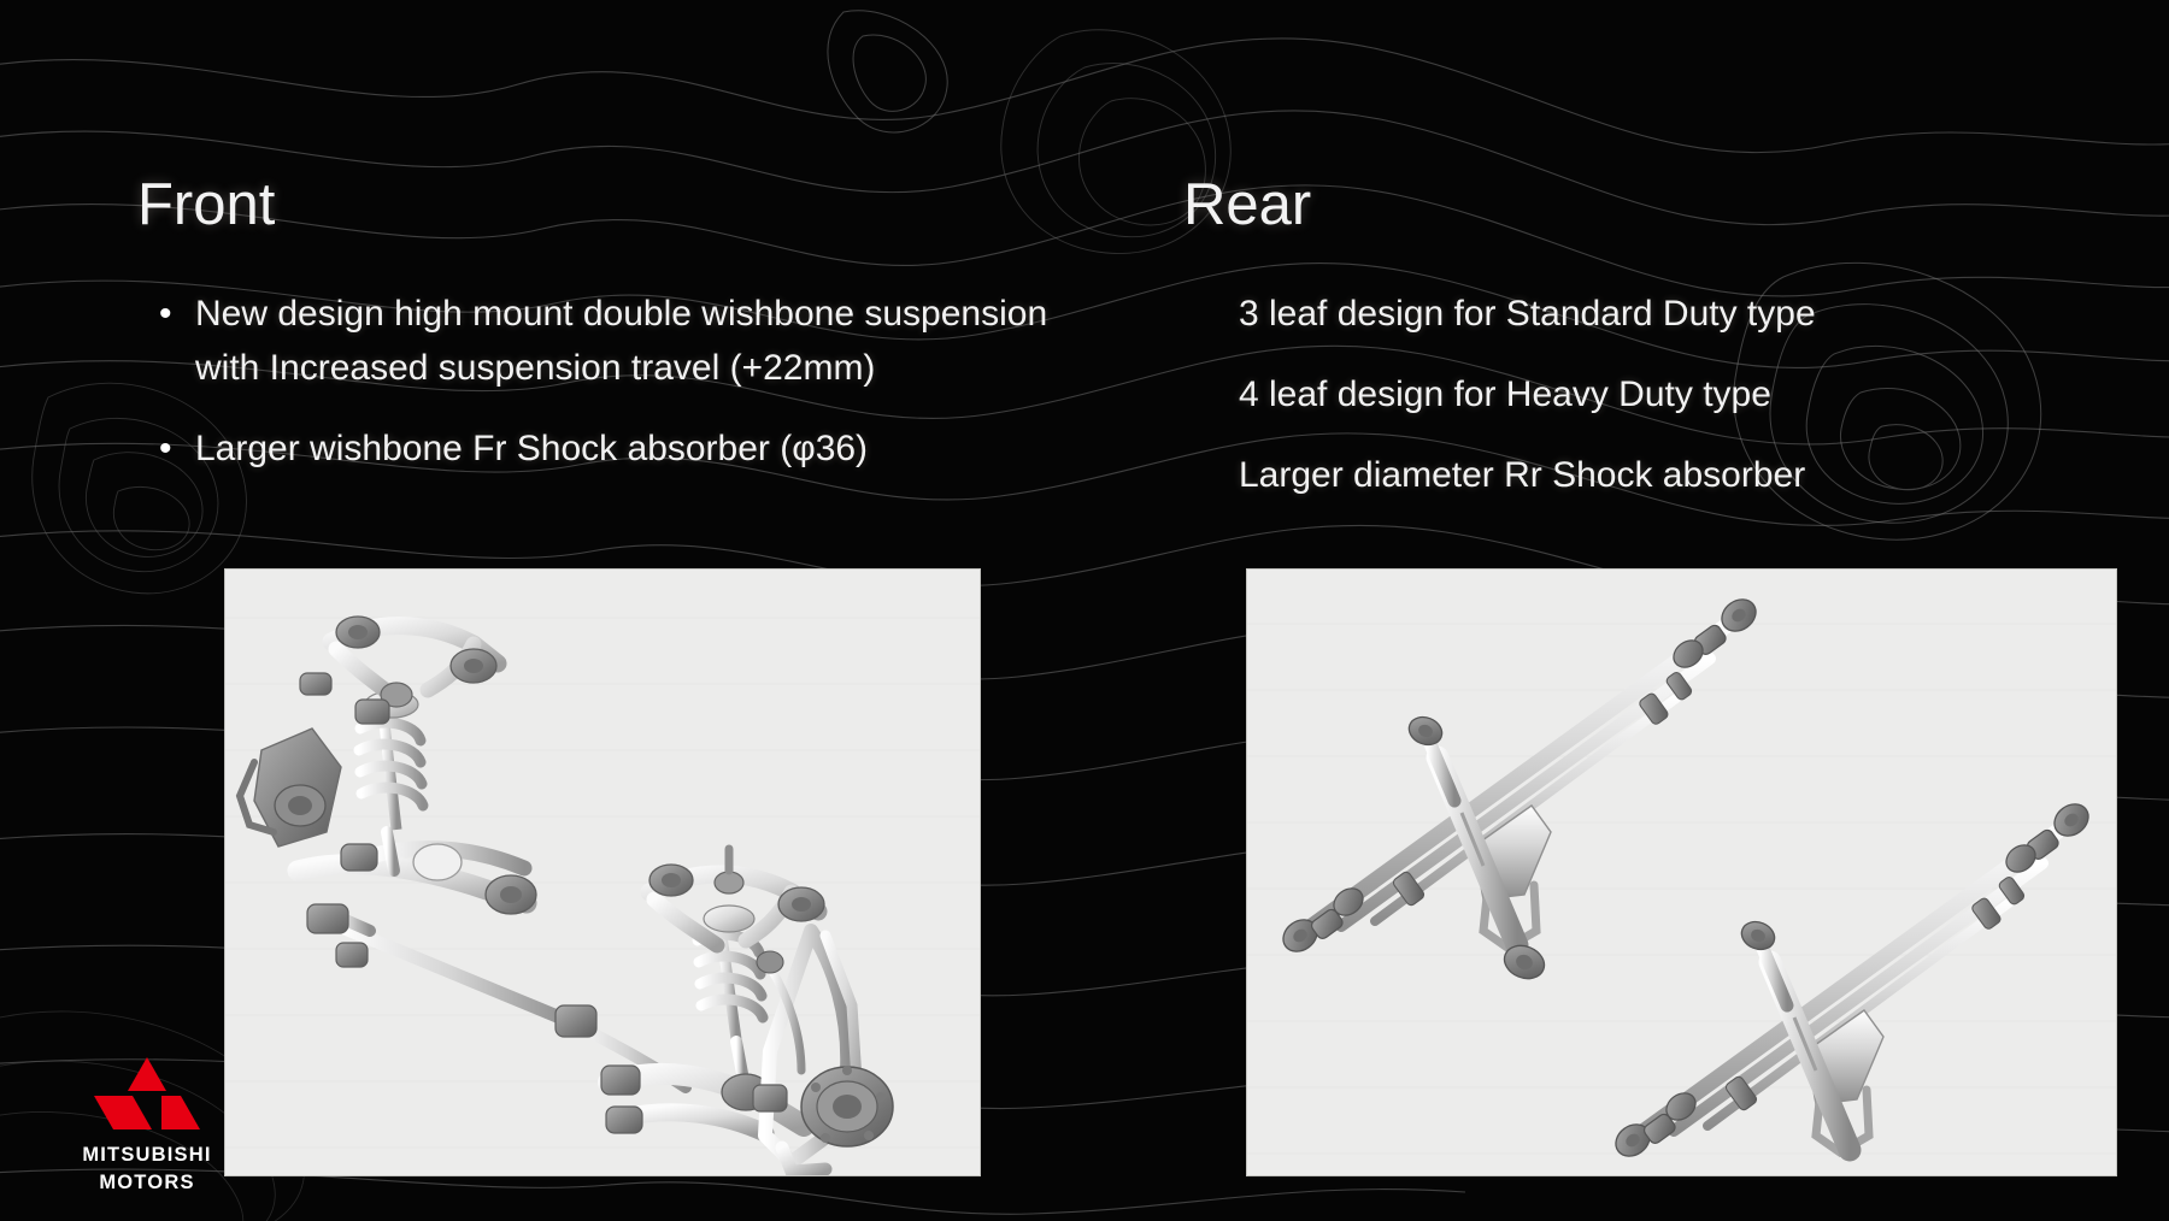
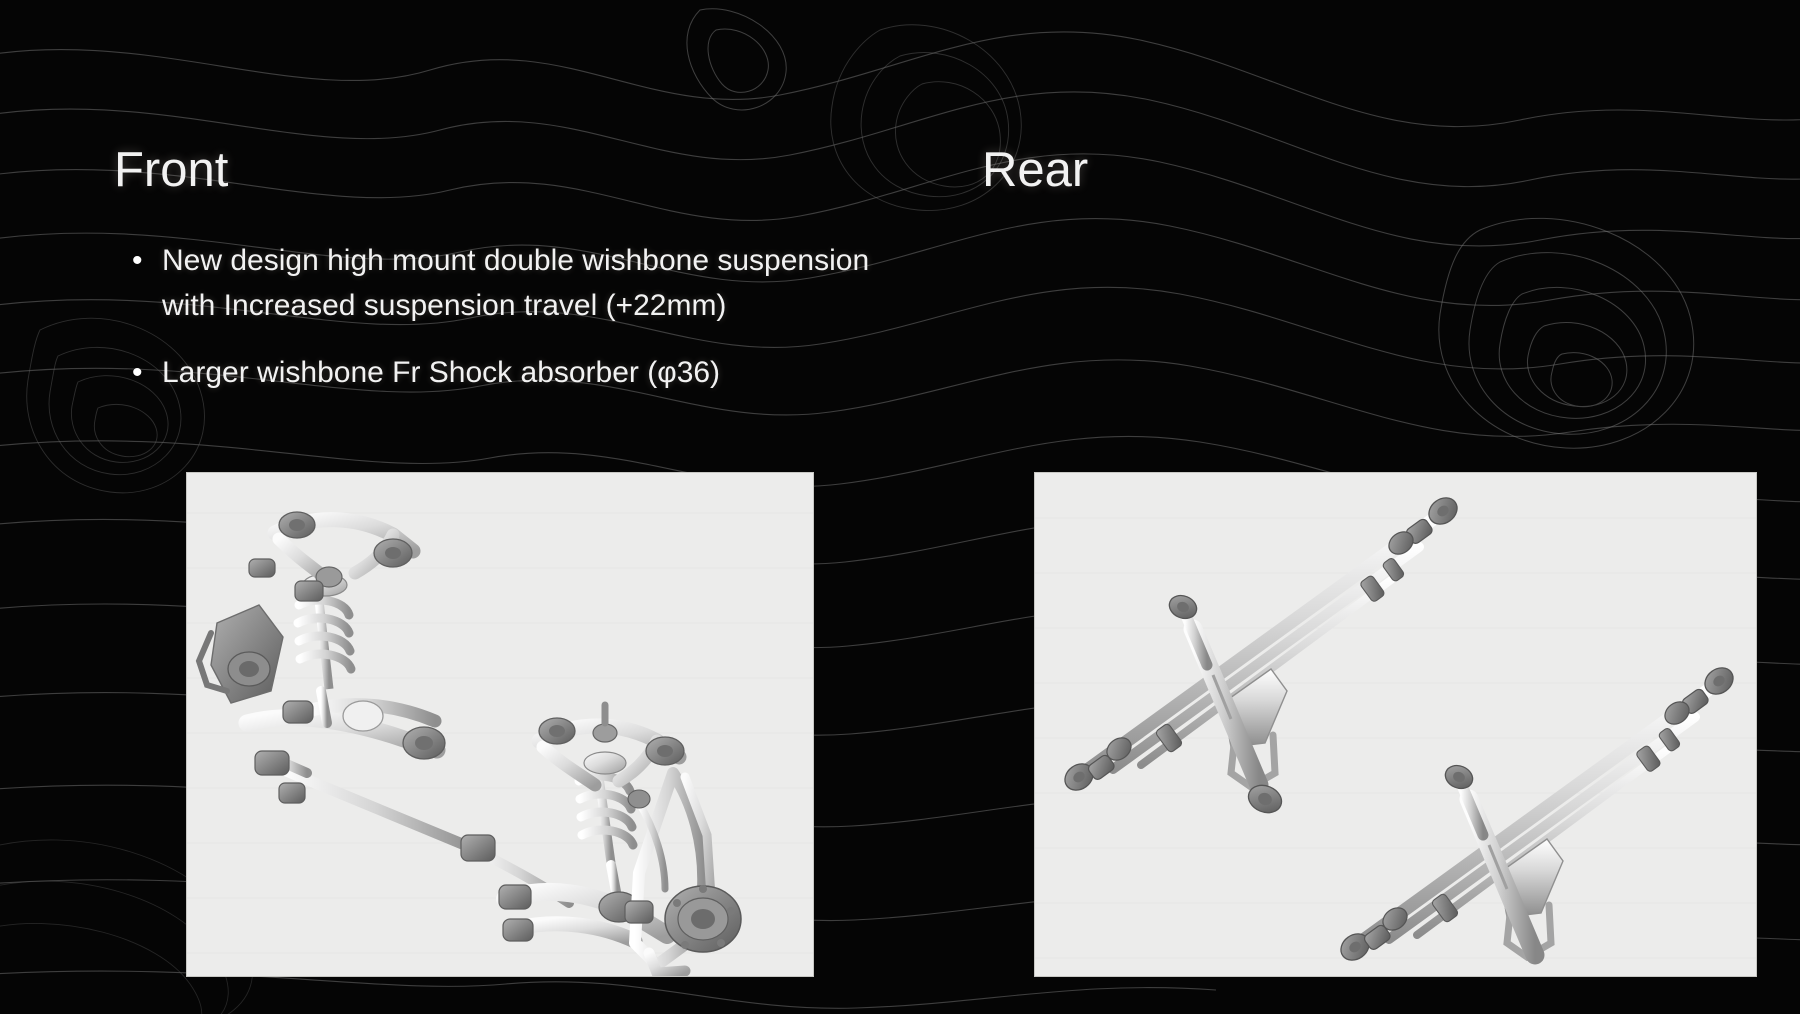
  Front
  •
  New design high mount double wishbone suspension with Increased suspension travel (+22mm)
  •
  Larger wishbone Fr Shock absorber (φ36)
  Rear
- 3 leaf design for Standard Duty type
- 4 leaf design for Heavy Duty type
- Larger diameter Rr Shock absorber
- MITSUBISHI
- MOTORS
